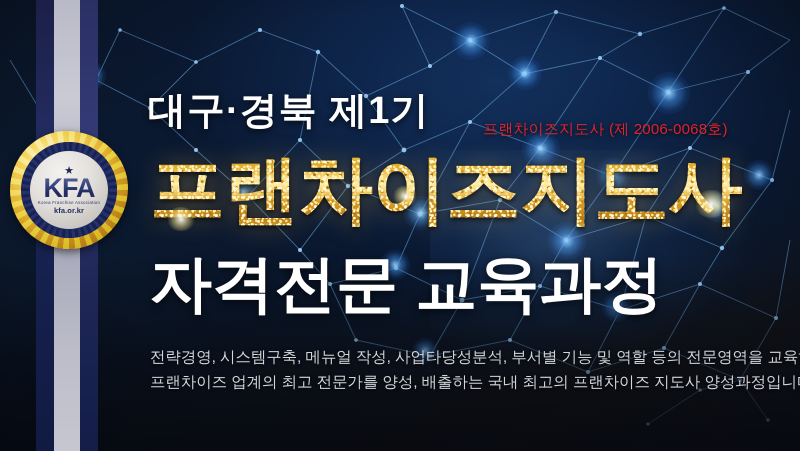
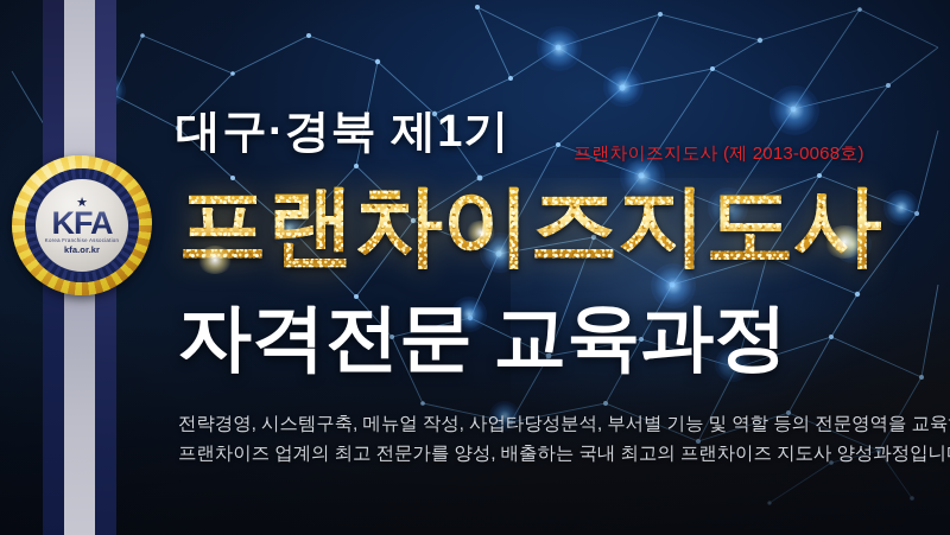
  ★
  KFA
  kfa.or.kr
  대구·경북 제1기
- 프랜차이즈지도사 (제 2006-0068호)
+ 프랜차이즈지도사 (제 2013-0068호)
  프랜차즈지도사
  자격전문 교육과정
  전략경영, 시스템구축, 메뉴얼 작성, 사업타당성분석, 부서별 기능 및 역할 등의 전문영역을 교육
  프랜차이즈 업계의 최고 전문가를 양성, 배출하는 국내 최고의 프랜차이즈 지도사 양성과정입니
